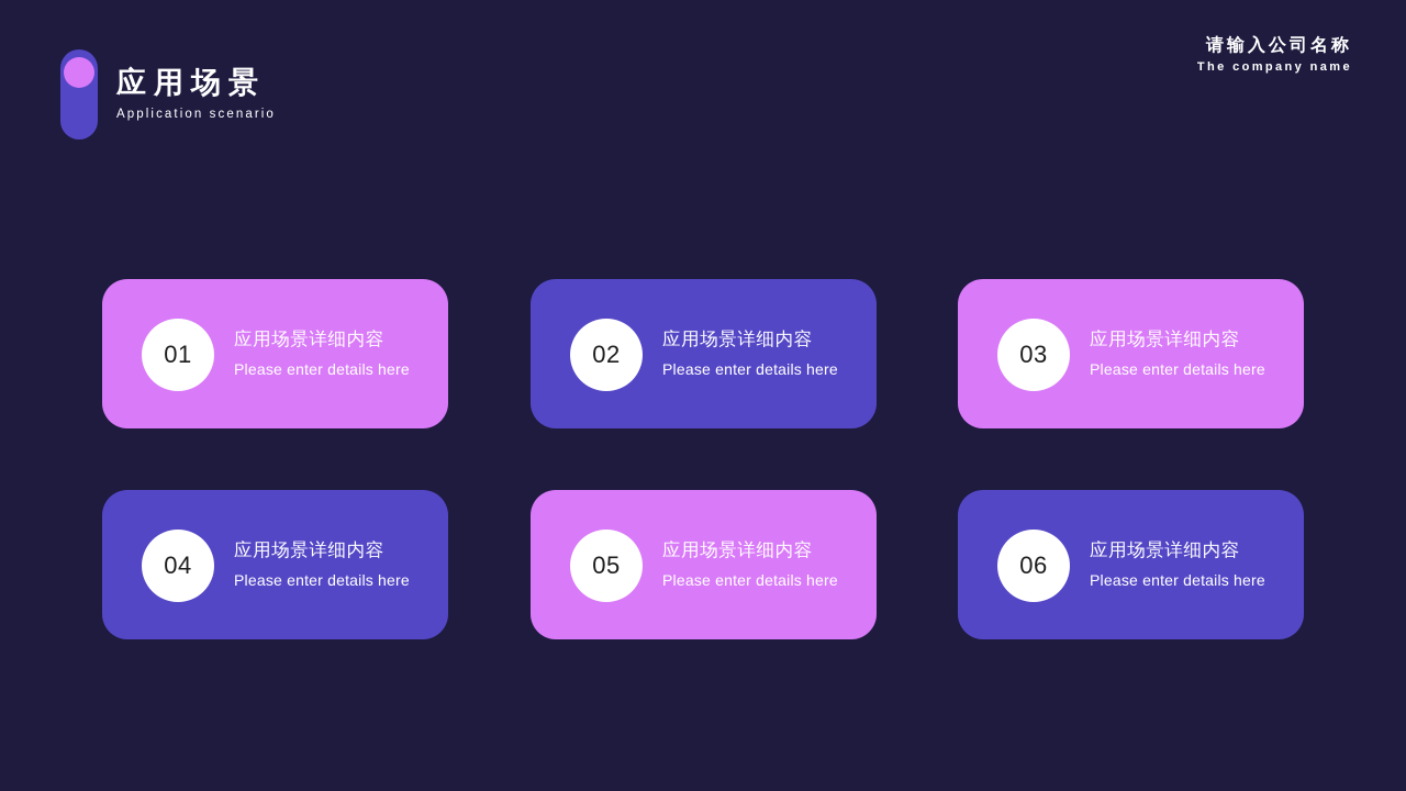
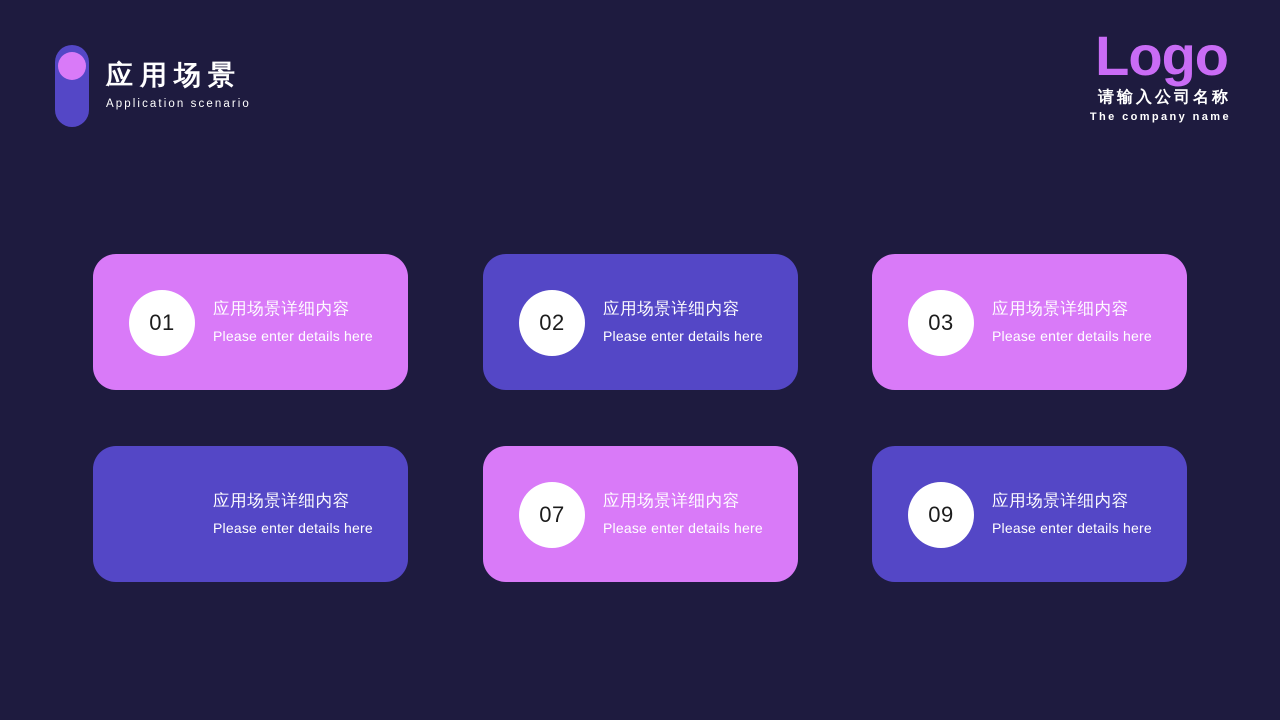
  应用场景
  Application scenario
+ Logo
  请输入公司名称
  The company name
  01
  应用场景详细内容
  Please enter details here
  02
  应用场景详细内容
  Please enter details here
  03
  应用场景详细内容
  Please enter details here
- 04
  应用场景详细内容
  Please enter details here
- 05
+ 07
  应用场景详细内容
  Please enter details here
- 06
+ 09
  应用场景详细内容
  Please enter details here
